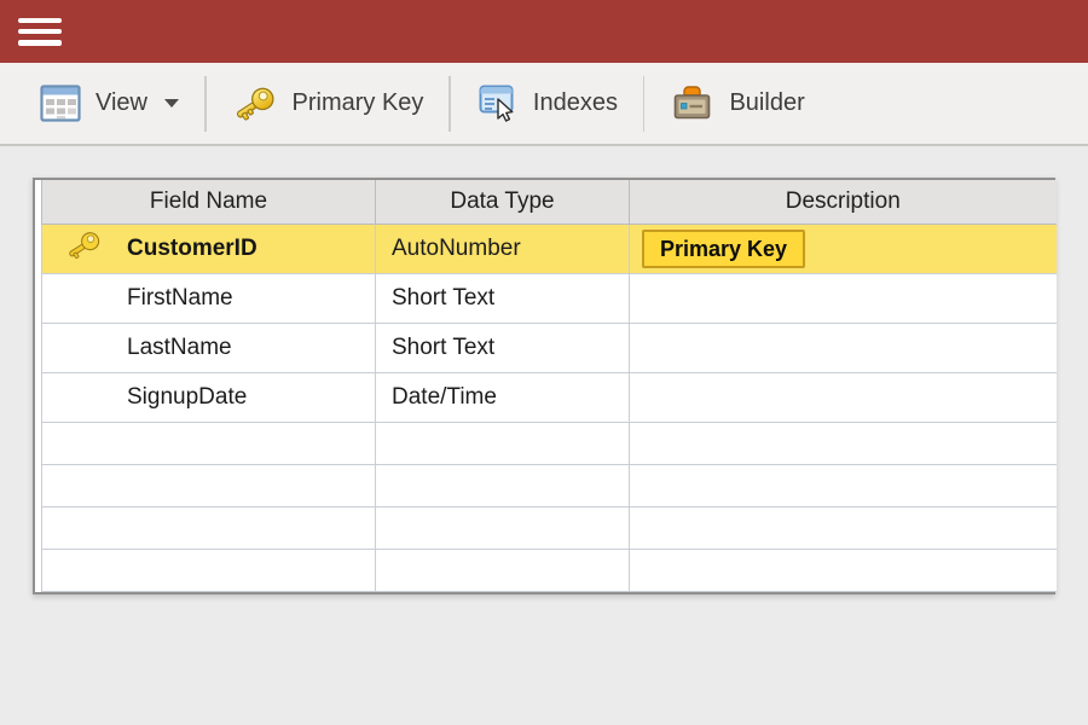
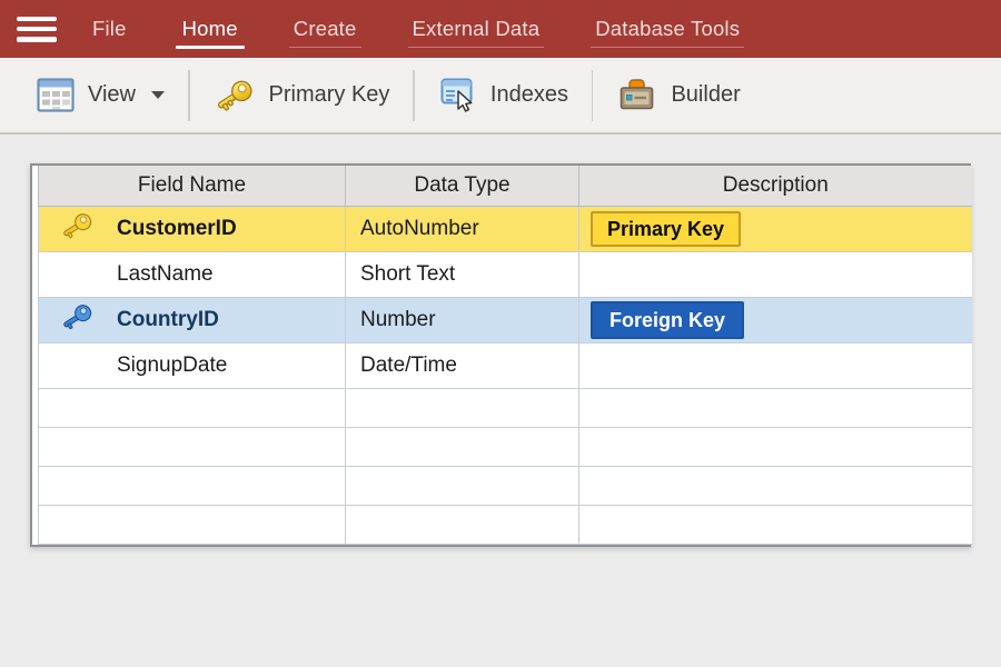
+ File
+ Home
+ Create
+ External Data
+ Database Tools
  View
  Primary Key
  Indexes
  Builder
  Field Name	Data Type	Description
  CustomerID	AutoNumber	Primary Key
- FirstName	Short Text
  LastName	Short Text
+ CountryID	Number	Foreign Key
  SignupDate	Date/Time
